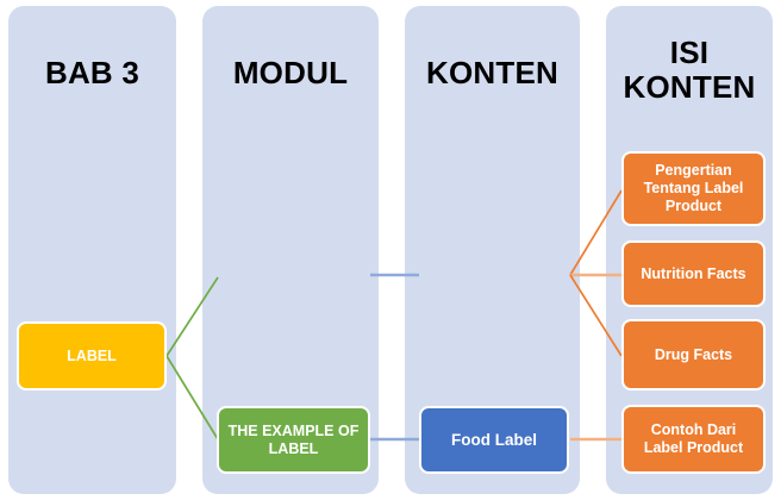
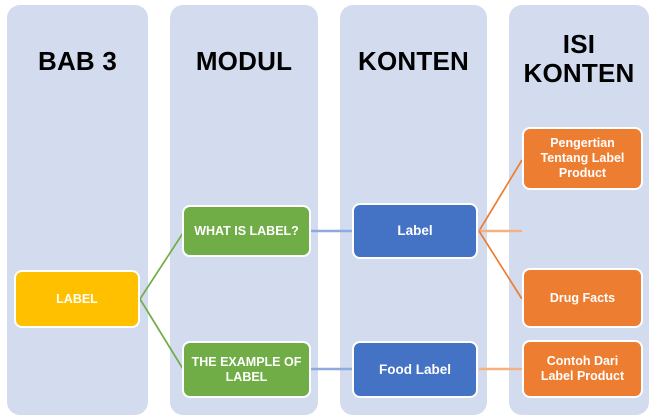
  BAB 3
  MODUL
  KONTEN
  ISI
  KONTEN
  LABEL
+ WHAT IS LABEL?
  THE EXAMPLE OF LABEL
+ Label
  Food Label
  Pengertian Tentang Label Product
- Nutrition Facts
  Drug Facts
  Contoh Dari Label Product
